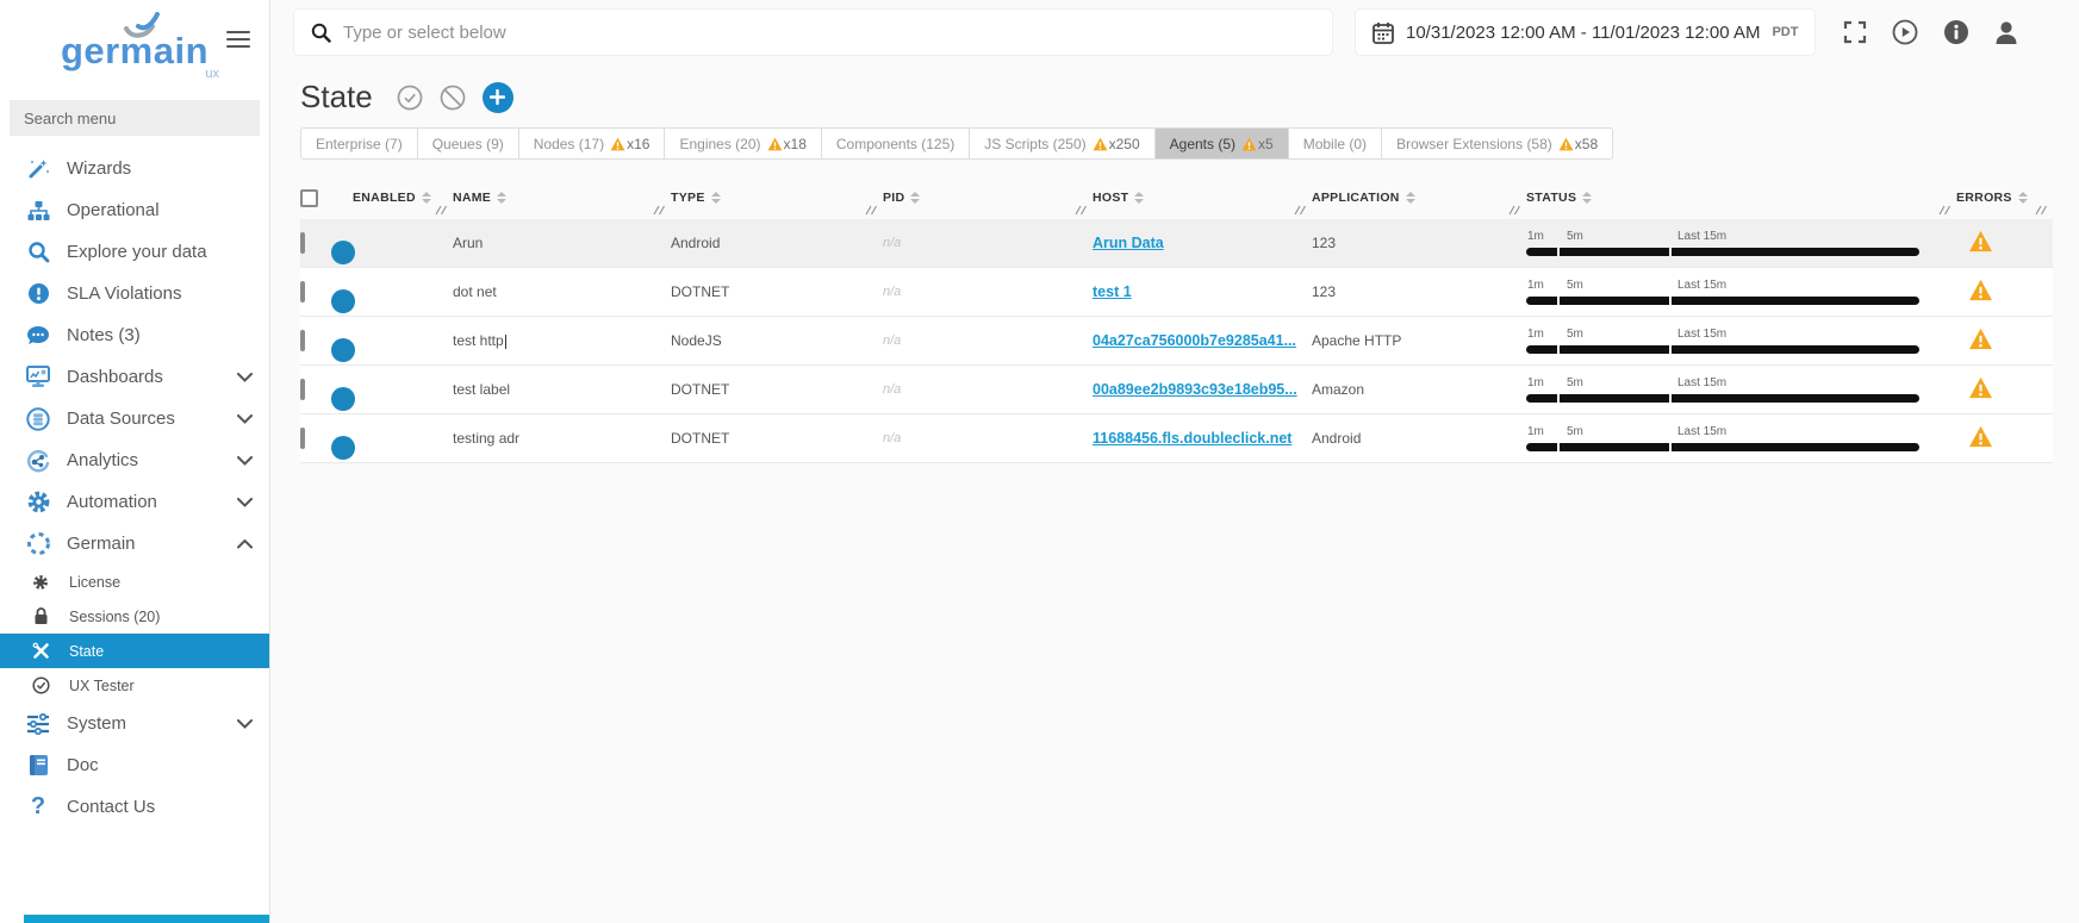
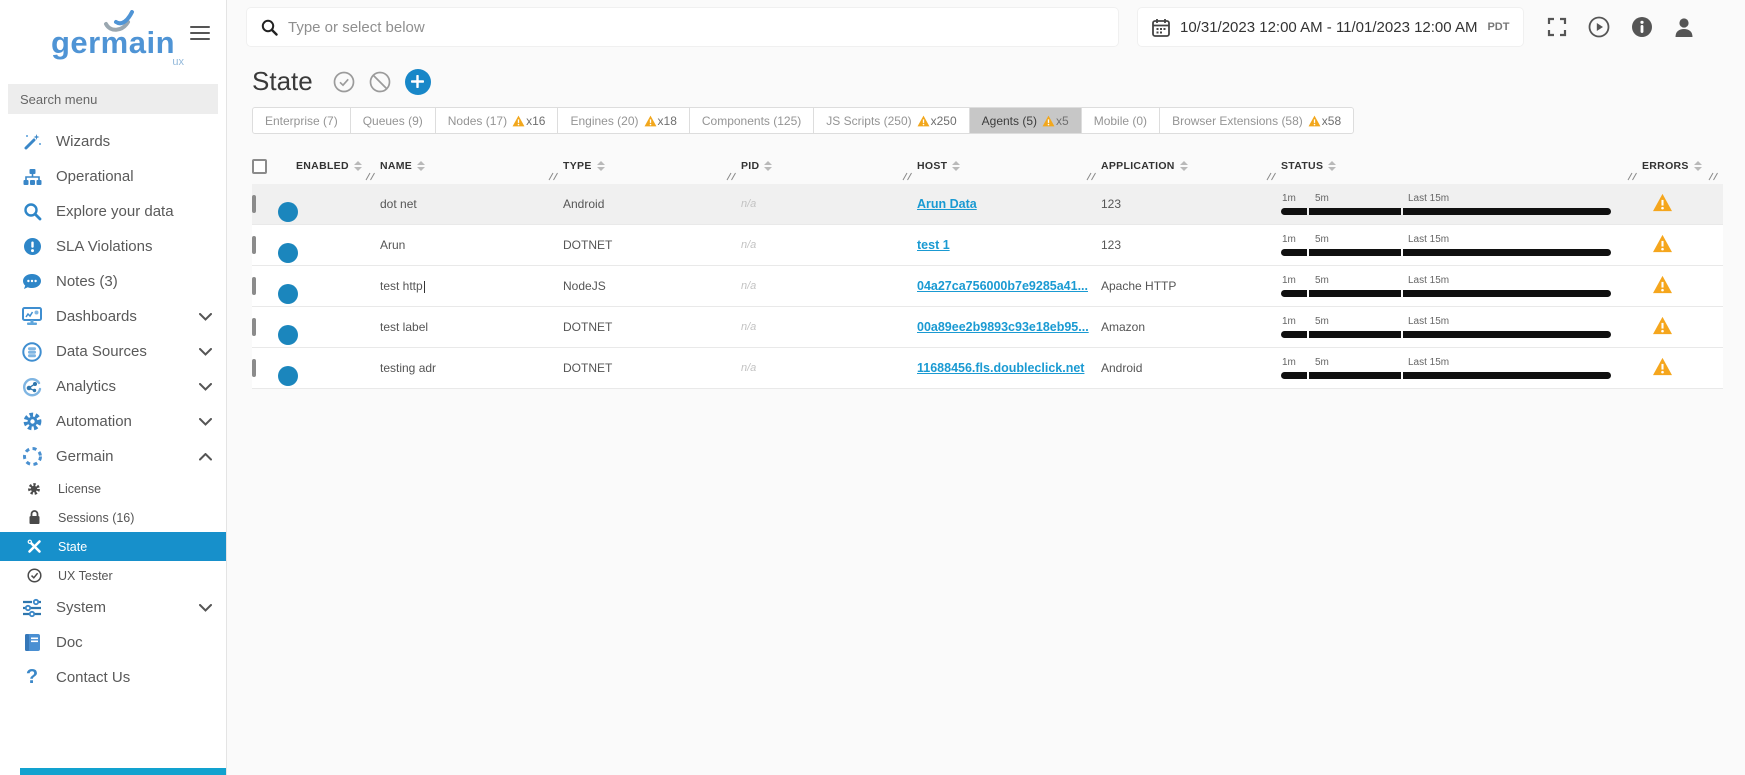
  germain
  ux
  Search menu
  Wizards
  Operational
  Explore your data
  SLA Violations
  Notes (3)
  Dashboards
  Data Sources
  Analytics
  Automation
  Germain
  License
- Sessions (20)
+ Sessions (16)
  State
  UX Tester
  System
  Doc
  ?
  Contact Us
  Type or select below
  10/31/2023 12:00 AM - 11/01/2023 12:00 AM
  PDT
  State
  Enterprise (7)
  Queues (9)
  Nodes (17)
  x16
  Engines (20)
  x18
  Components (125)
  JS Scripts (250)
  x250
  Agents (5)
  x5
  Mobile (0)
  Browser Extensions (58)
  x58
  ENABLED
  NAME
  TYPE
  PID
  HOST
  APPLICATION
  STATUS
  ERRORS
- Arun
+ dot net
  Android
  n/a
  Arun Data
  123
  1m
  5m
  Last 15m
- dot net
+ Arun
  DOTNET
  n/a
  test 1
  123
  1m
  5m
  Last 15m
  test http
  NodeJS
  n/a
  04a27ca756000b7e9285a41...
  Apache HTTP
  1m
  5m
  Last 15m
  test label
  DOTNET
  n/a
  00a89ee2b9893c93e18eb95...
  Amazon
  1m
  5m
  Last 15m
  testing adr
  DOTNET
  n/a
  11688456.fls.doubleclick.net
  Android
  1m
  5m
  Last 15m
